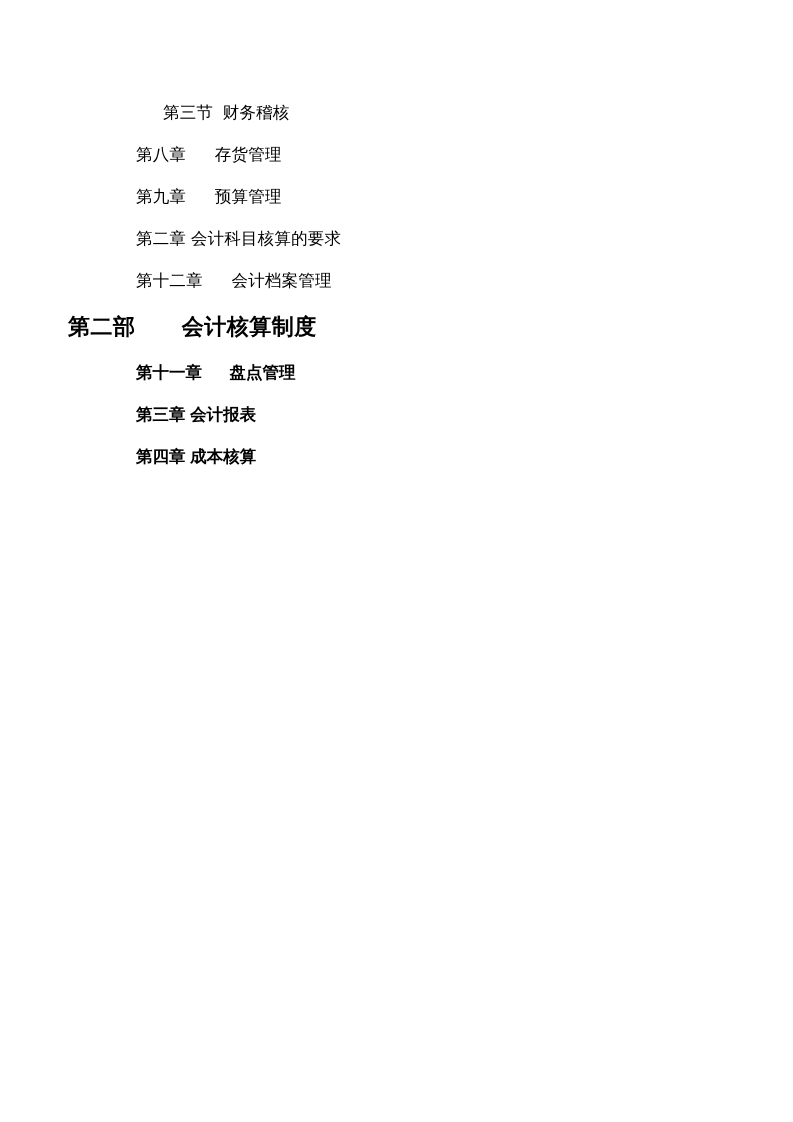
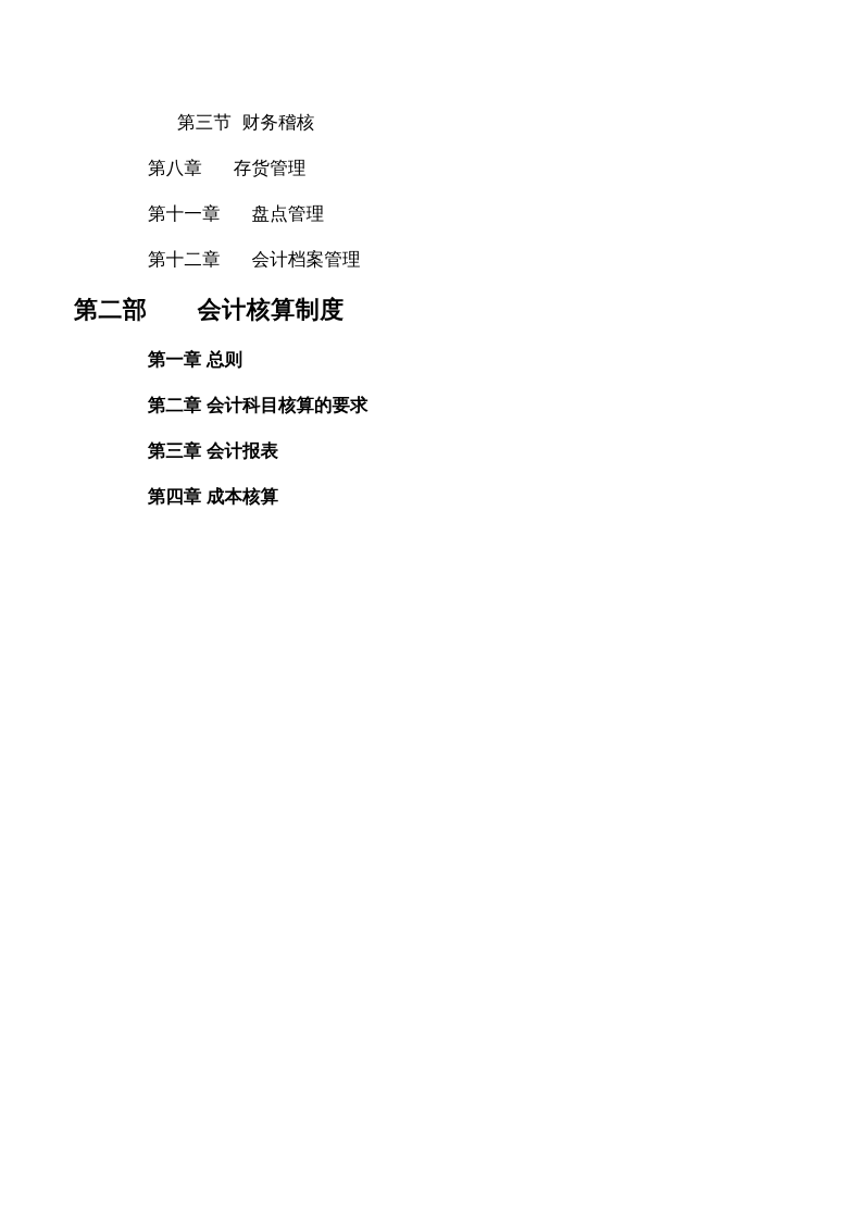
  第三节 财务稽核
  第八章 存货管理
- 第九章 预算管理
- 第二章 会计科目核算的要求
+ 第十一章 盘点管理
  第十二章 会计档案管理
  第二部 会计核算制度
+ 第一章 总则
- 第十一章 盘点管理
+ 第二章 会计科目核算的要求
  第三章 会计报表
  第四章 成本核算
